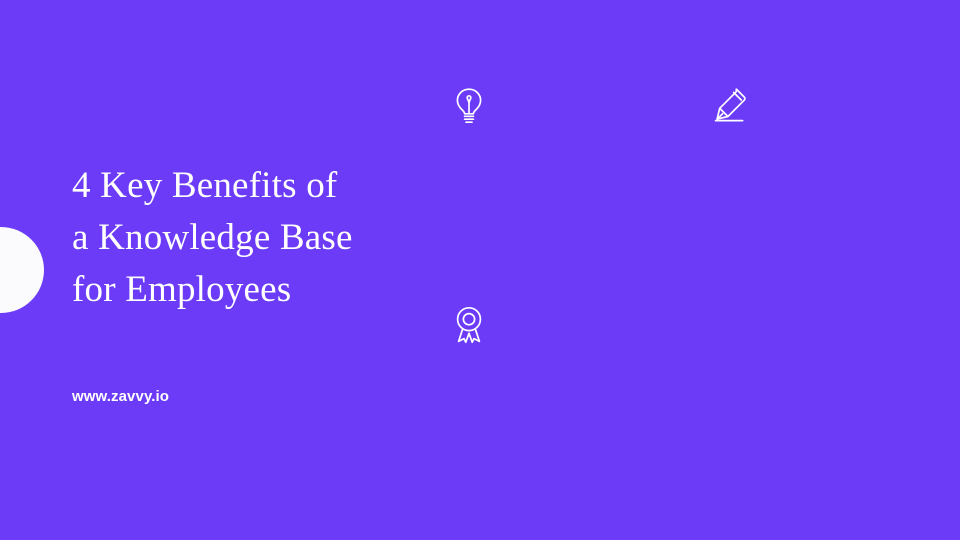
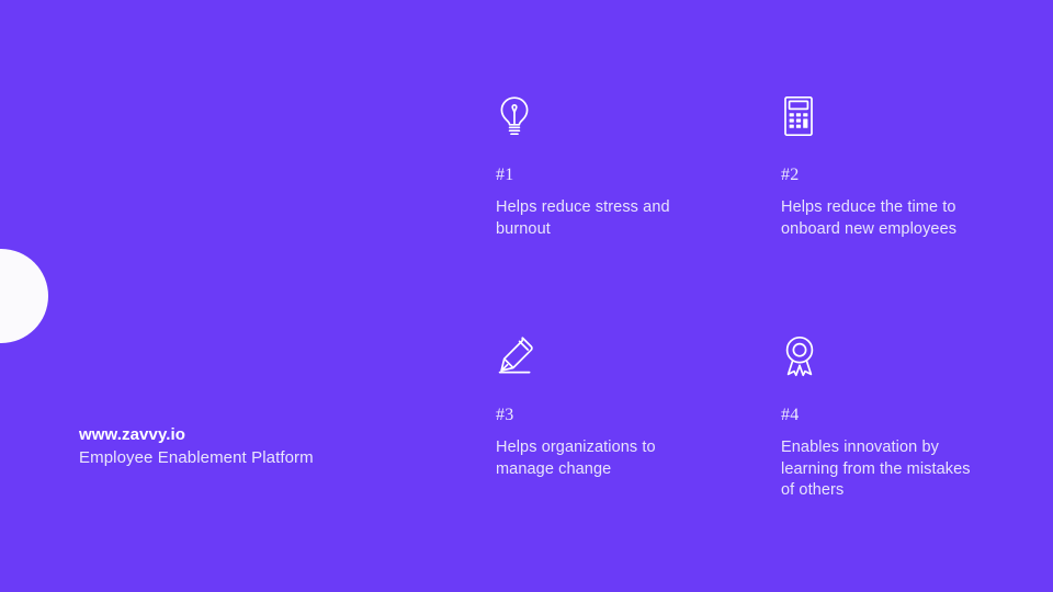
- 4 Key Benefits of
- a Knowledge Base
- for Employees
  www.zavvy.io
+ Employee Enablement Platform
+ #1
+ Helps reduce stress and burnout
+ #2
+ Helps reduce the time to onboard new employees
+ #3
+ Helps organizations to manage change
+ #4
+ Enables innovation by learning from the mistakes of others
